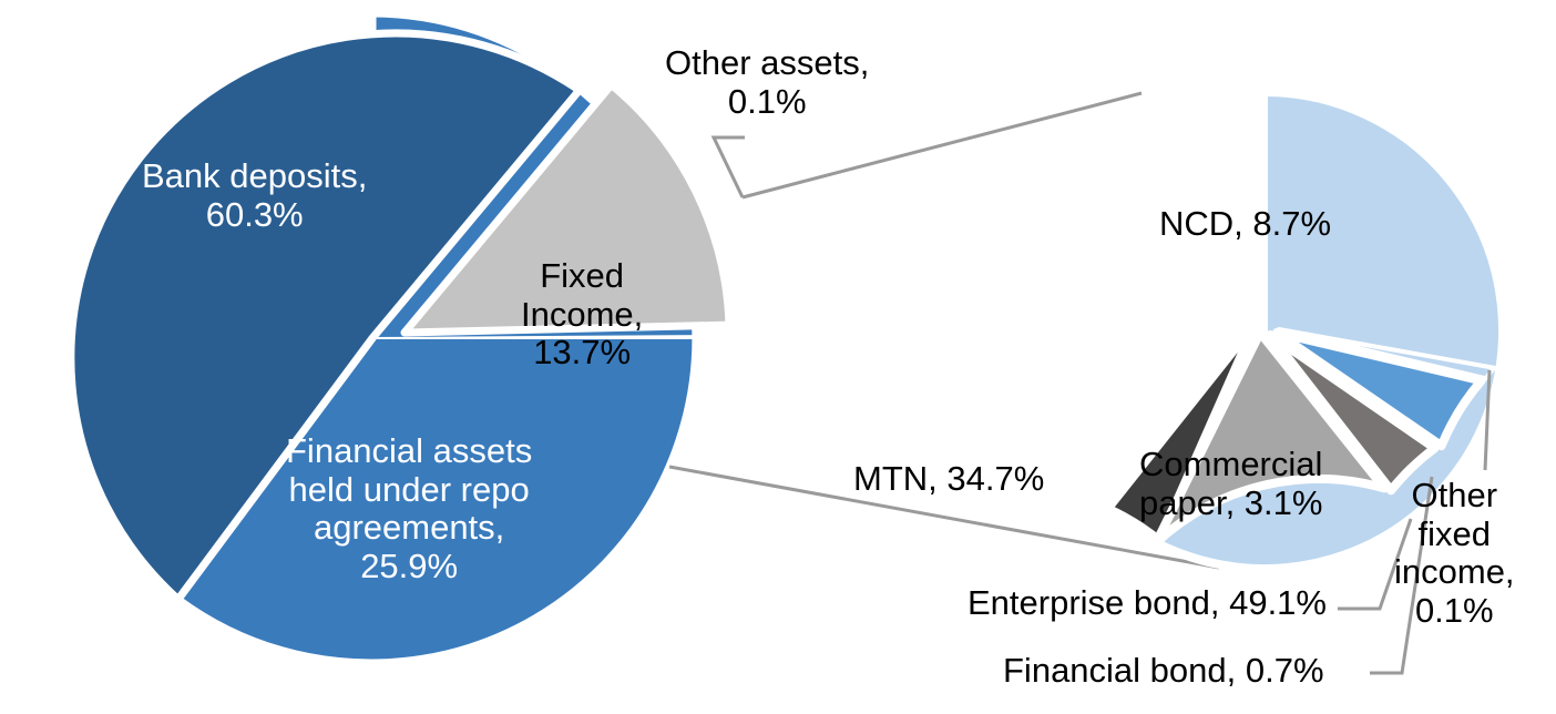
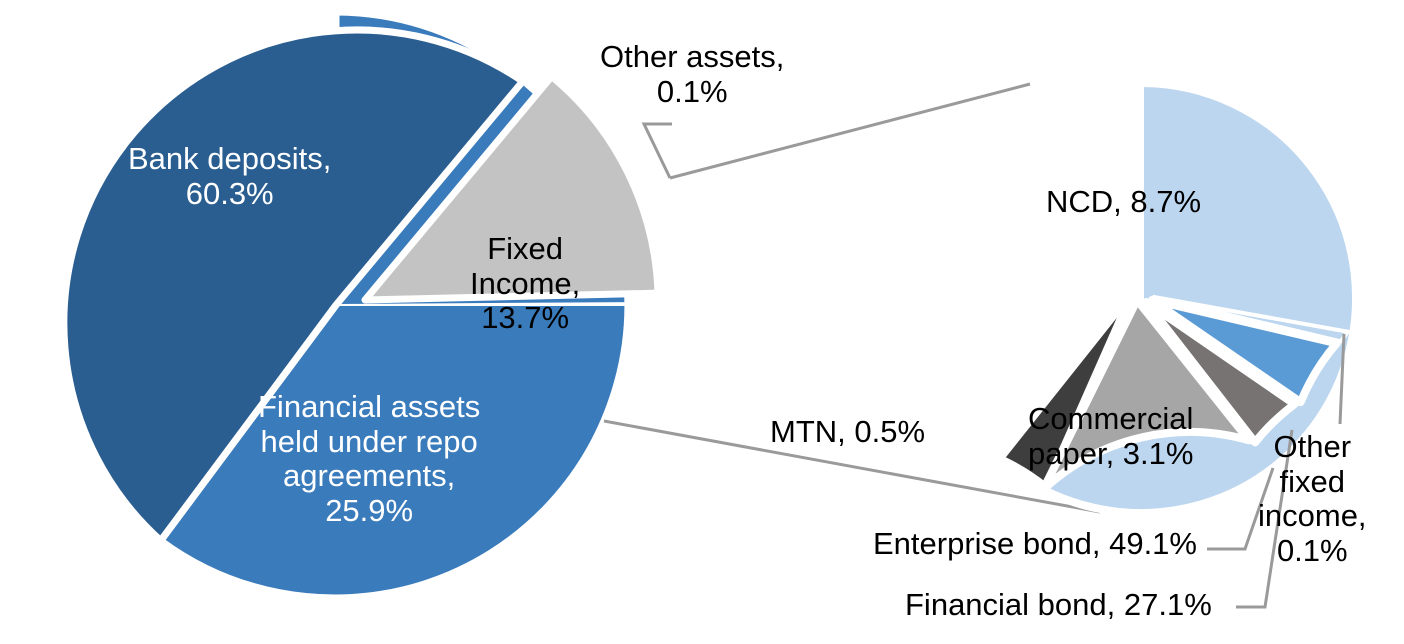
  Bank deposits,
  60.3%
  Financial assets
  held under repo
  agreements,
  25.9%
  Fixed
  Income,
  13.7%
  Other assets,
  0.1%
  NCD, 8.7%
- MTN, 34.7%
+ MTN, 0.5%
  Commercial
  paper, 3.1%
  Enterprise bond, 49.1%
- Financial bond, 0.7%
+ Financial bond, 27.1%
  Other
  fixed
  income,
  0.1%
